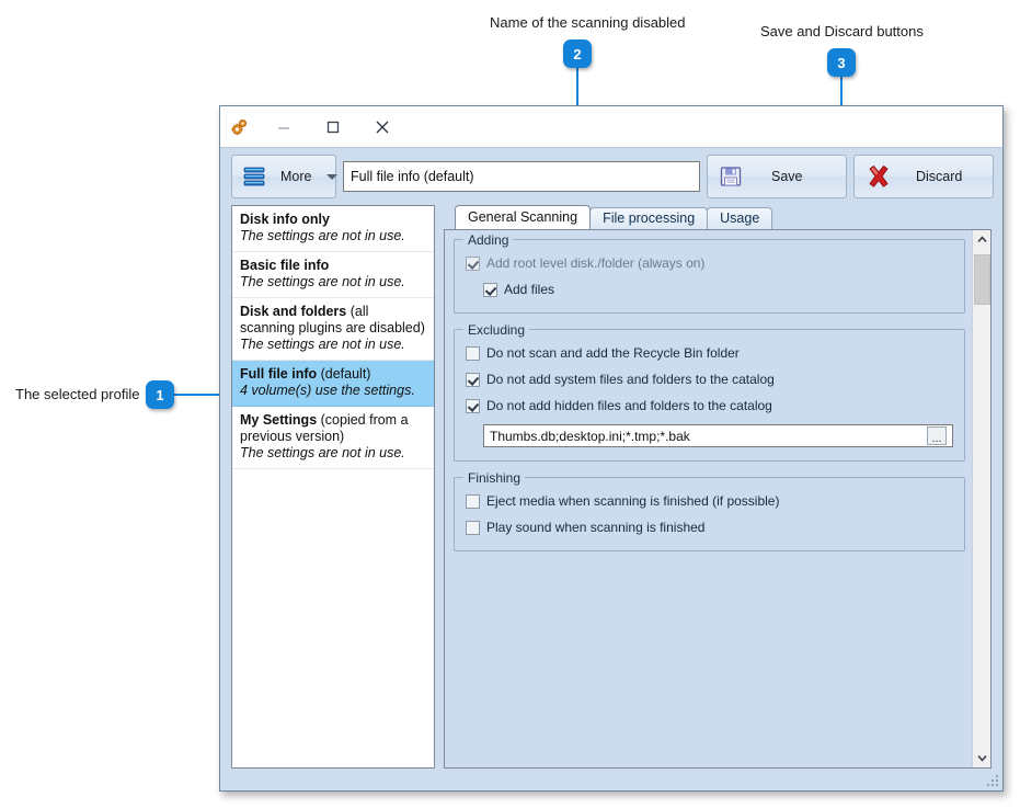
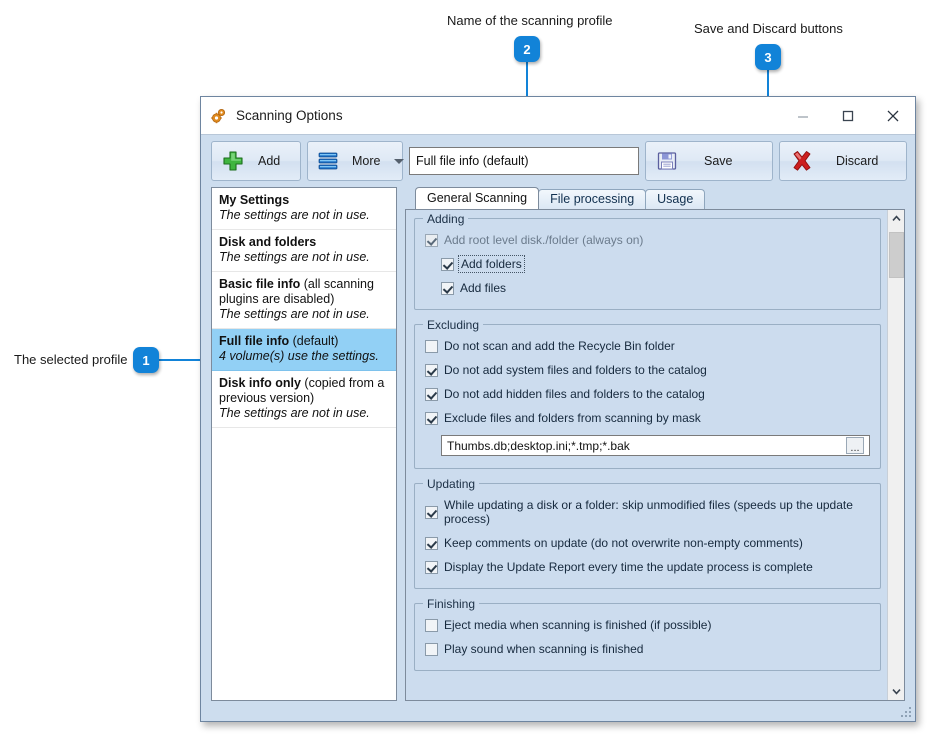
- Name of the scanning disabled
+ Name of the scanning profile
  2
  Save and Discard buttons
  3
  The selected profile
  1
+ Scanning Options
+ Add
  More
  Full file info (default)
  Save
  Discard
- Disk info only
+ My Settings
  The settings are not in use.
- Basic file info
+ Disk and folders
  The settings are not in use.
- Disk and folders (all scanning plugins are disabled)
+ Basic file info (all scanning plugins are disabled)
  The settings are not in use.
  Full file info (default)
  4 volume(s) use the settings.
- My Settings (copied from a previous version)
+ Disk info only (copied from a previous version)
  The settings are not in use.
  General Scanning
  File processing
  Usage
  Adding
  Add root level disk./folder (always on)
+ Add folders
  Add files
  Excluding
  Do not scan and add the Recycle Bin folder
  Do not add system files and folders to the catalog
  Do not add hidden files and folders to the catalog
+ Exclude files and folders from scanning by mask
  Thumbs.db;desktop.ini;*.tmp;*.bak
  ...
+ Updating
+ While updating a disk or a folder: skip unmodified files (speeds up the update process)
+ Keep comments on update (do not overwrite non-empty comments)
+ Display the Update Report every time the update process is complete
  Finishing
  Eject media when scanning is finished (if possible)
  Play sound when scanning is finished
